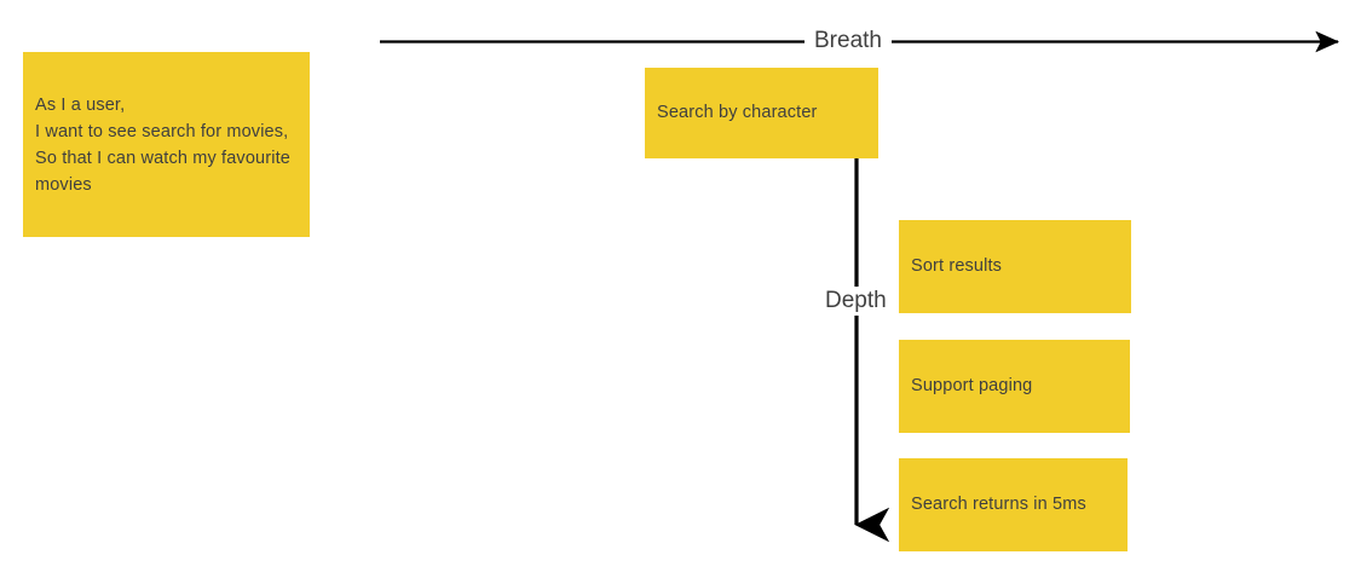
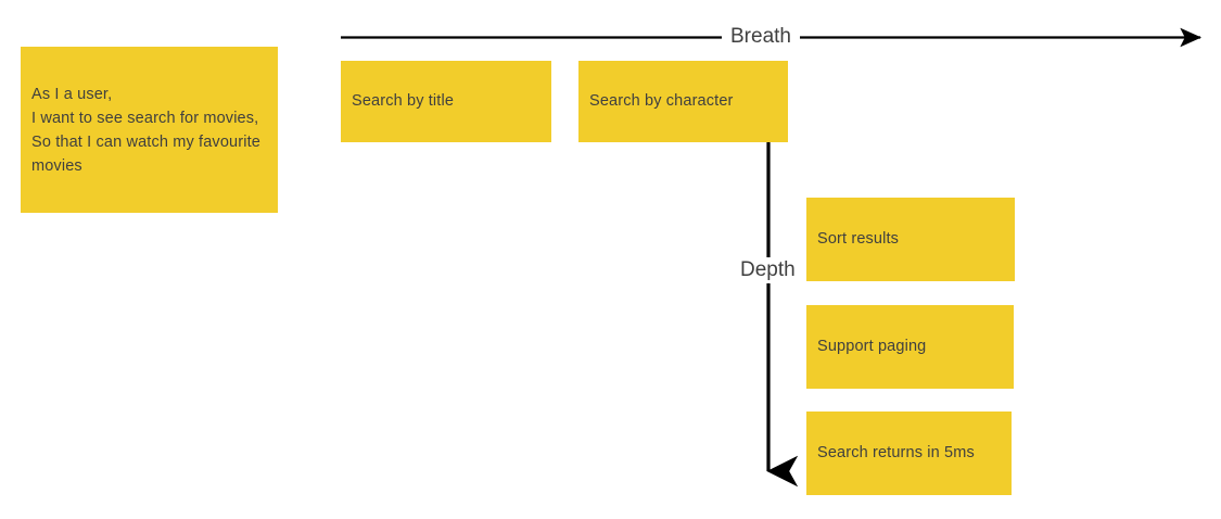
  Breath
  Depth
  As I a user,
  I want to see search for movies,
  So that I can watch my favourite
  movies
+ Search by title
  Search by character
  Sort results
  Support paging
  Search returns in 5ms
